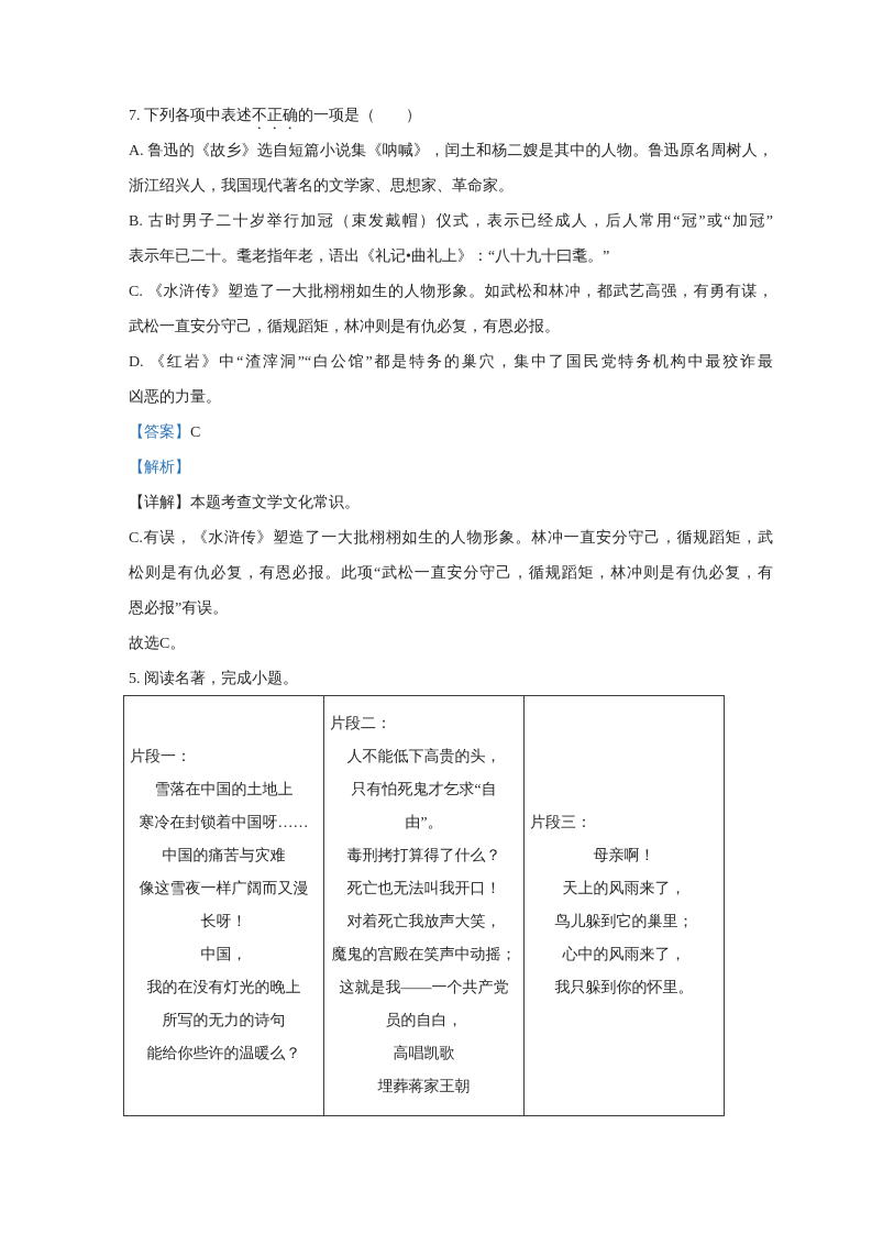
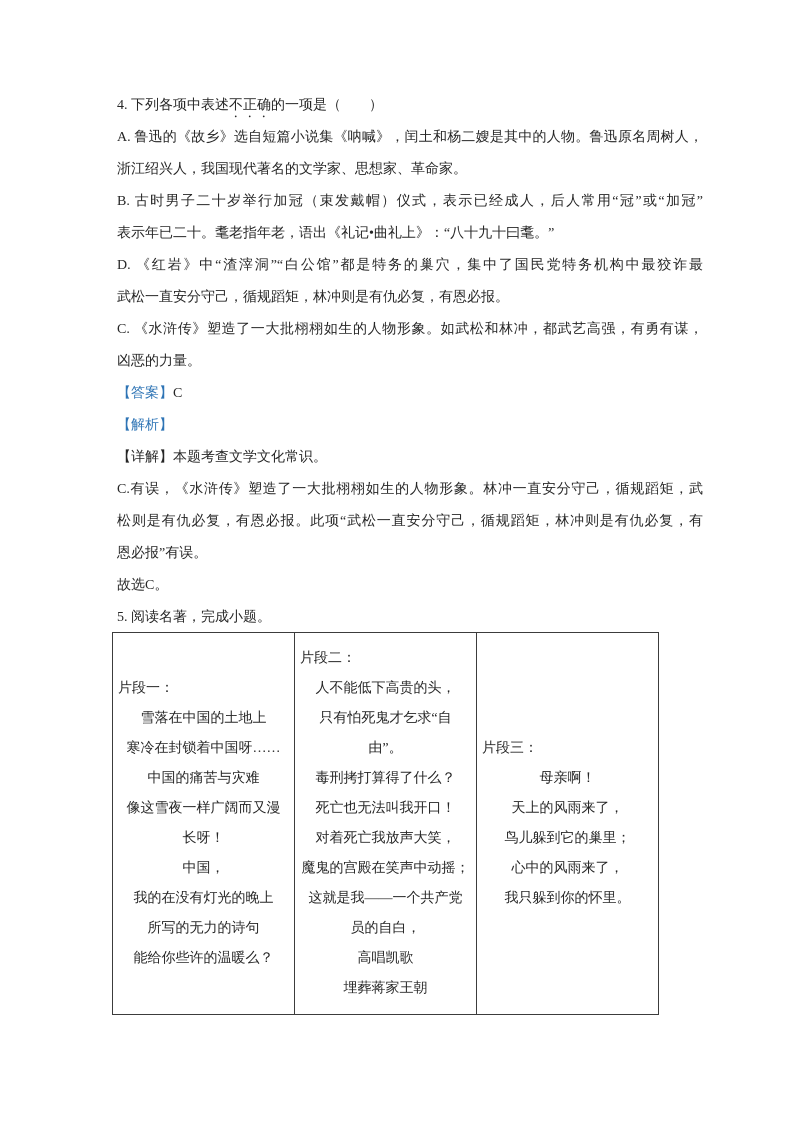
- 7. 下列各项中表述不正确的一项是（ ）
+ 4. 下列各项中表述不正确的一项是（ ）
  A. 鲁迅的《故乡》选自短篇小说集《呐喊》，闰土和杨二嫂是其中的人物。鲁迅原名周树人，
  浙江绍兴人，我国现代著名的文学家、思想家、革命家。
  B. 古时男子二十岁举行加冠（束发戴帽）仪式，表示已经成人，后人常用“冠”或“加冠”
  表示年已二十。耄老指年老，语出《礼记•曲礼上》：“八十九十曰耄。”
- C. 《水浒传》塑造了一大批栩栩如生的人物形象。如武松和林冲，都武艺高强，有勇有谋，
+ D. 《红岩》中“渣滓洞”“白公馆”都是特务的巢穴，集中了国民党特务机构中最狡诈最
  武松一直安分守己，循规蹈矩，林冲则是有仇必复，有恩必报。
- D. 《红岩》中“渣滓洞”“白公馆”都是特务的巢穴，集中了国民党特务机构中最狡诈最
+ C. 《水浒传》塑造了一大批栩栩如生的人物形象。如武松和林冲，都武艺高强，有勇有谋，
  凶恶的力量。
  【答案】C
  【解析】
  【详解】本题考查文学文化常识。
  C.有误，《水浒传》塑造了一大批栩栩如生的人物形象。林冲一直安分守己，循规蹈矩，武
  松则是有仇必复，有恩必报。此项“武松一直安分守己，循规蹈矩，林冲则是有仇必复，有
  恩必报”有误。
  故选C。
  5. 阅读名著，完成小题。
  片段一： 雪落在中国的土地上寒冷在封锁着中国呀……中国的痛苦与灾难像这雪夜一样广阔而又漫长呀！中国，我的在没有灯光的晚上所写的无力的诗句能给你些许的温暖么？	片段二： 人不能低下高贵的头，只有怕死鬼才乞求“自由”。毒刑拷打算得了什么？死亡也无法叫我开口！对着死亡我放声大笑，魔鬼的宫殿在笑声中动摇；这就是我——一个共产党员的自白，高唱凯歌埋葬蒋家王朝	片段三： 母亲啊！天上的风雨来了，鸟儿躲到它的巢里；心中的风雨来了，我只躲到你的怀里。
